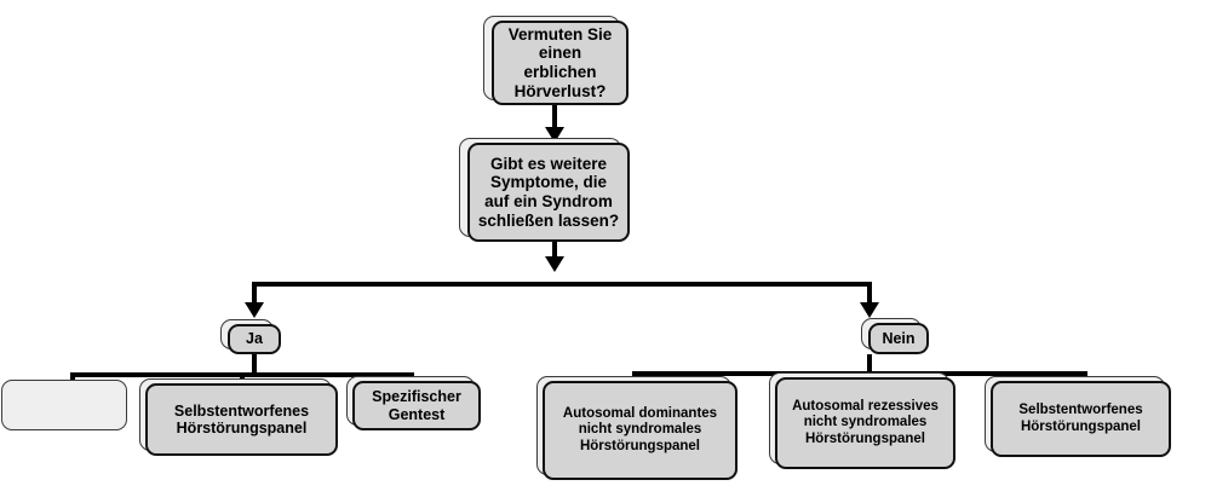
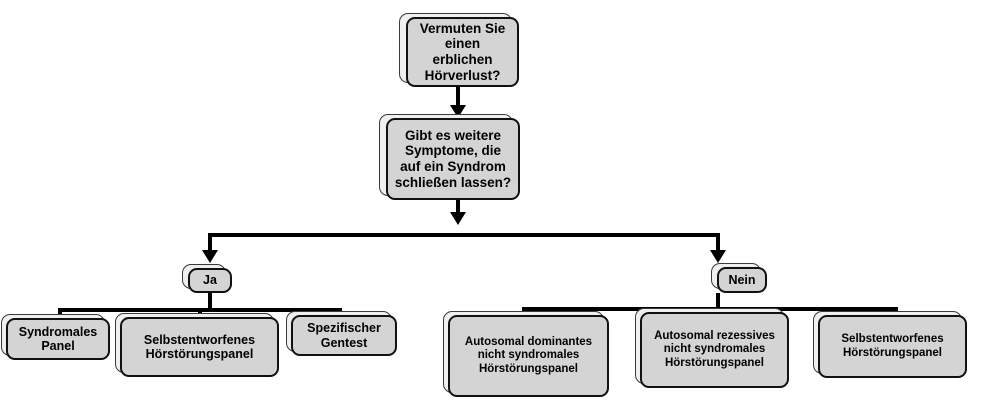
  Vermuten Sie
  einen
  erblichen
  Hörverlust?
  Gibt es weitere
  Symptome, die
  auf ein Syndrom
  schließen lassen?
  Ja
  Nein
+ Syndromales
+ Panel
  Selbstentworfenes
  Hörstörungspanel
  Spezifischer
  Gentest
  Autosomal dominantes
  nicht syndromales
  Hörstörungspanel
  Autosomal rezessives
  nicht syndromales
  Hörstörungspanel
  Selbstentworfenes
  Hörstörungspanel
